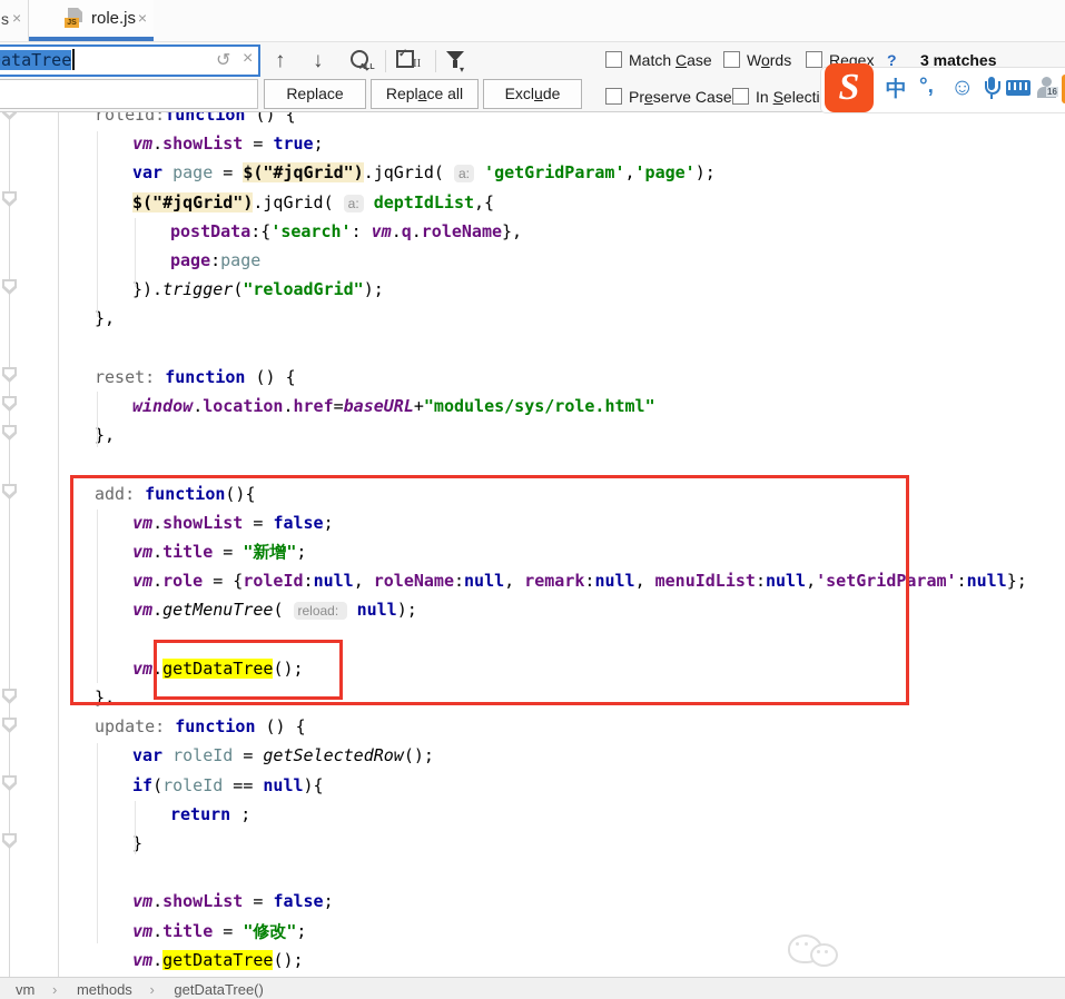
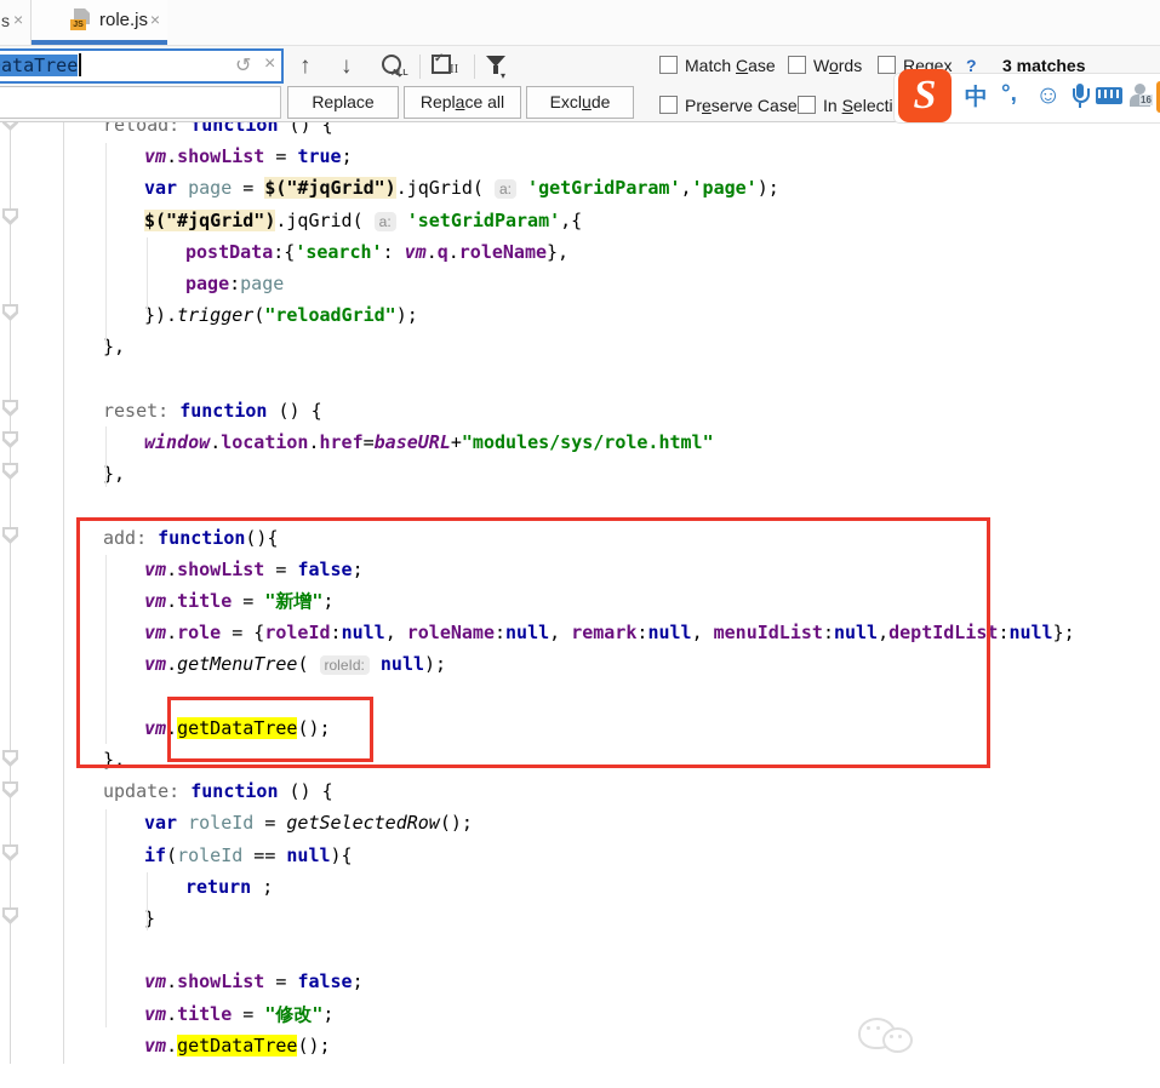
- roleId:function () {
+ reload: function () {
  vm.showList = true;
  var page = $("#jqGrid").jqGrid( a: 'getGridParam','page');
- $("#jqGrid").jqGrid( a: deptIdList,{
+ $("#jqGrid").jqGrid( a: 'setGridParam',{
  postData:{'search': vm.q.roleName},
  page:page
  }).trigger("reloadGrid");
  },
  reset: function () {
  window.location.href=baseURL+"modules/sys/role.html"
  },
  add: function(){
  vm.showList = false;
  vm.title = "新增";
- vm.role = {roleId:null, roleName:null, remark:null, menuIdList:null,'setGridParam':null};
+ vm.role = {roleId:null, roleName:null, remark:null, menuIdList:null,deptIdList:null};
- vm.getMenuTree( reload: null);
+ vm.getMenuTree( roleId: null);
  vm.getDataTree();
  },
  update: function () {
  var roleId = getSelectedRow();
  if(roleId == null){
  return ;
  }
  vm.showList = false;
  vm.title = "修改";
  vm.getDataTree();
  s
  ×
  role.js
  ×
  ataTree
  ↺
  ×
  ↑
  ↓
  ✓
  II
  ▾
  Replace
  Replace all
  Exclude
  Match Case
  Words
  Regex
  ?
  3 matches
  Preserve Case
  In Selecti
  S
  中
  °,
  ☺
  16
- vm › methods › getDataTree()
